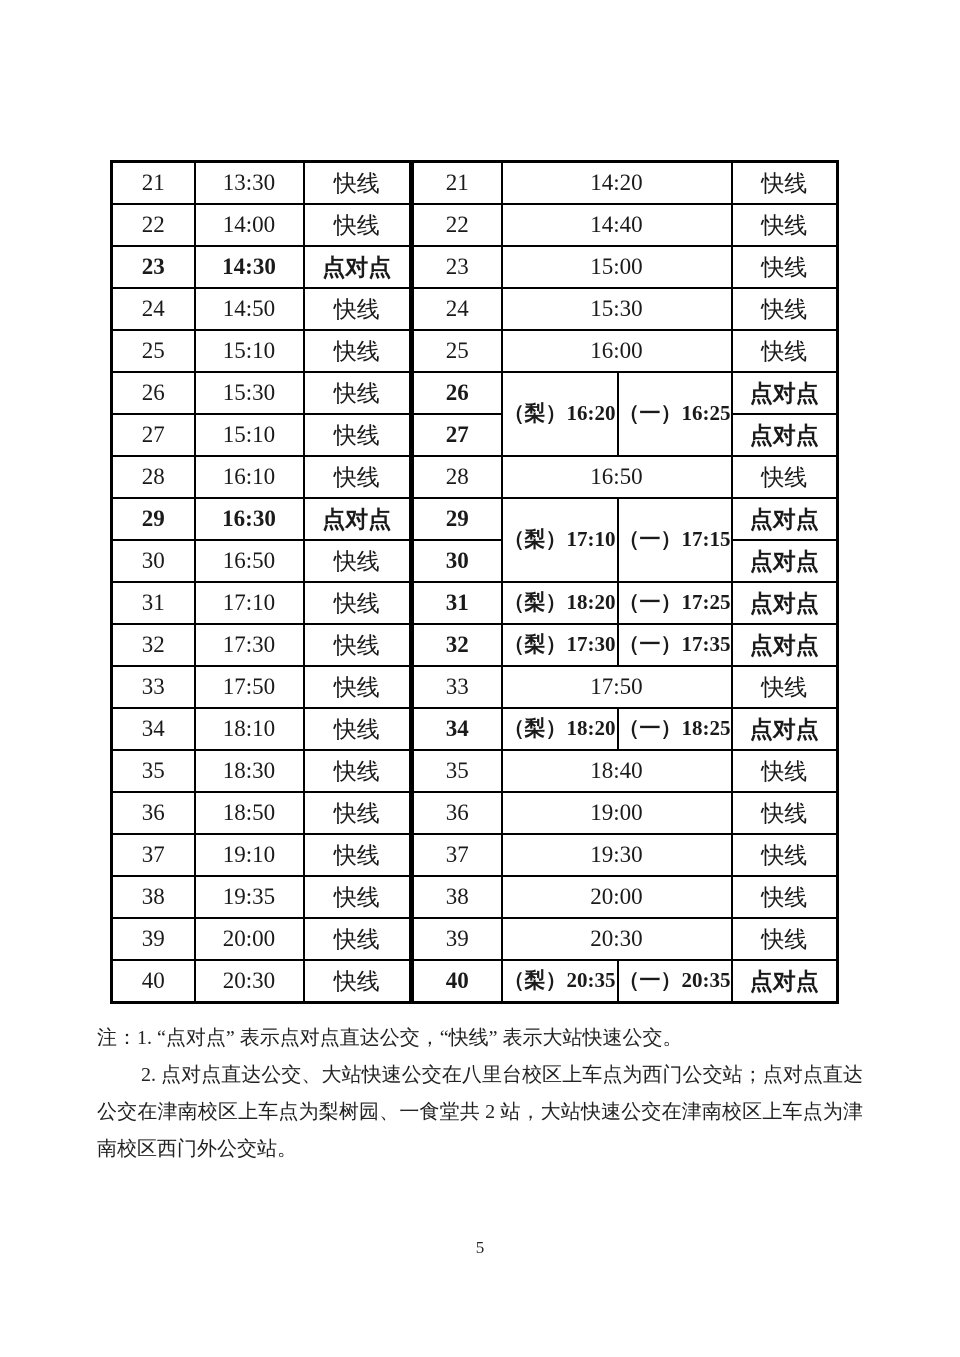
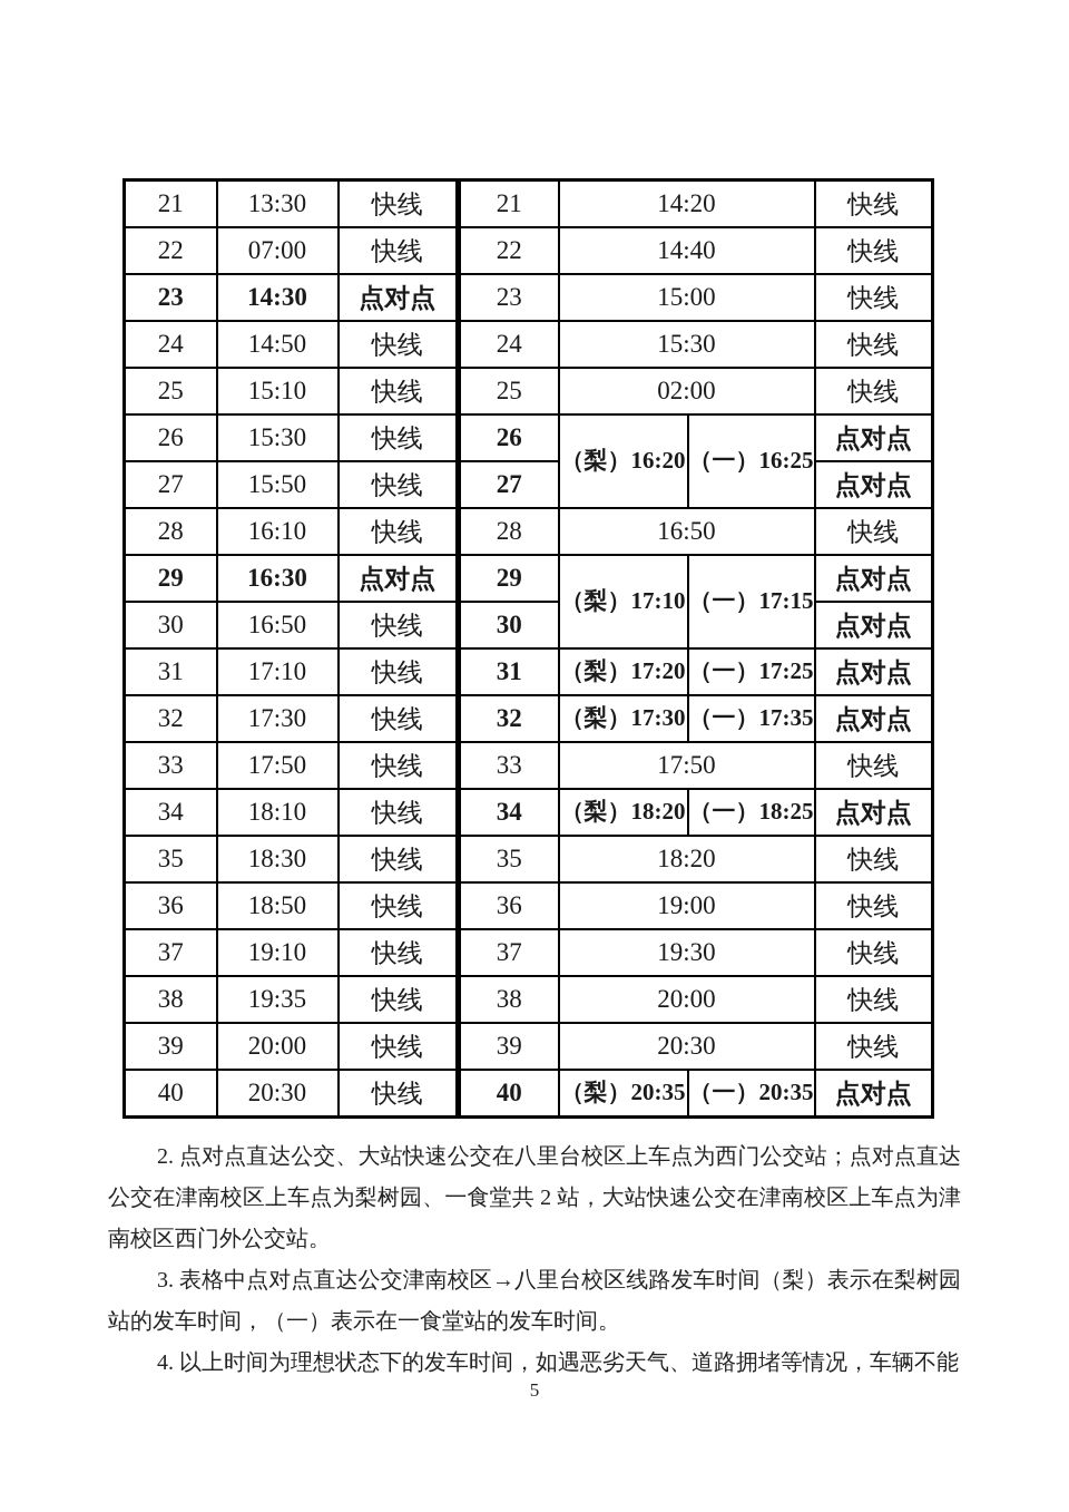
  21	13:30	快线	21	14:20	快线
- 22	14:00	快线	22	14:40	快线
+ 22	07:00	快线	22	14:40	快线
  23	14:30	点对点	23	15:00	快线
  24	14:50	快线	24	15:30	快线
- 25	15:10	快线	25	16:00	快线
+ 25	15:10	快线	25	02:00	快线
  26	15:30	快线	26	（梨）16:20	（一）16:25	点对点
- 27	15:10	快线	27	点对点
+ 27	15:50	快线	27	点对点
  28	16:10	快线	28	16:50	快线
  29	16:30	点对点	29	（梨）17:10	（一）17:15	点对点
  30	16:50	快线	30	点对点
- 31	17:10	快线	31	（梨）18:20	（一）17:25	点对点
+ 31	17:10	快线	31	（梨）17:20	（一）17:25	点对点
  32	17:30	快线	32	（梨）17:30	（一）17:35	点对点
  33	17:50	快线	33	17:50	快线
  34	18:10	快线	34	（梨）18:20	（一）18:25	点对点
- 35	18:30	快线	35	18:40	快线
+ 35	18:30	快线	35	18:20	快线
  36	18:50	快线	36	19:00	快线
  37	19:10	快线	37	19:30	快线
  38	19:35	快线	38	20:00	快线
  39	20:00	快线	39	20:30	快线
  40	20:30	快线	40	（梨）20:35	（一）20:35	点对点
- 注：1. “点对点” 表示点对点直达公交，“快线” 表示大站快速公交。
  2. 点对点直达公交、大站快速公交在八里台校区上车点为西门公交站；点对点直达公交在津南校区上车点为梨树园、一食堂共 2 站，大站快速公交在津南校区上车点为津南校区西门外公交站。
+ 3. 表格中点对点直达公交津南校区→八里台校区线路发车时间（梨）表示在梨树园站的发车时间，（一）表示在一食堂站的发车时间。
+ 4. 以上时间为理想状态下的发车时间，如遇恶劣天气、道路拥堵等情况，车辆不能
  5
